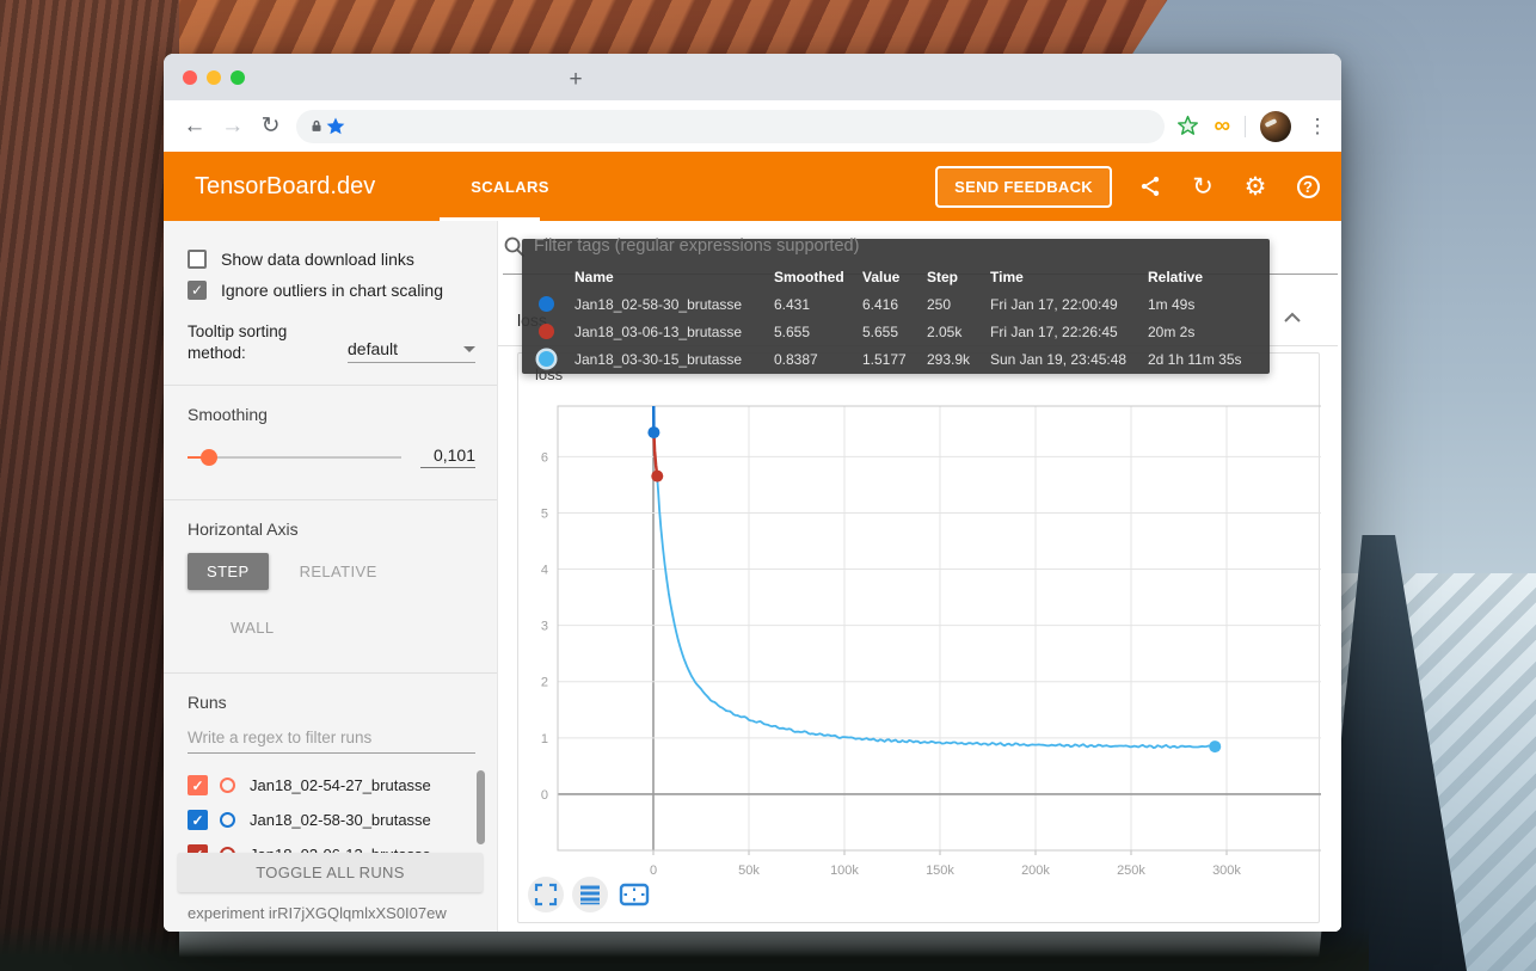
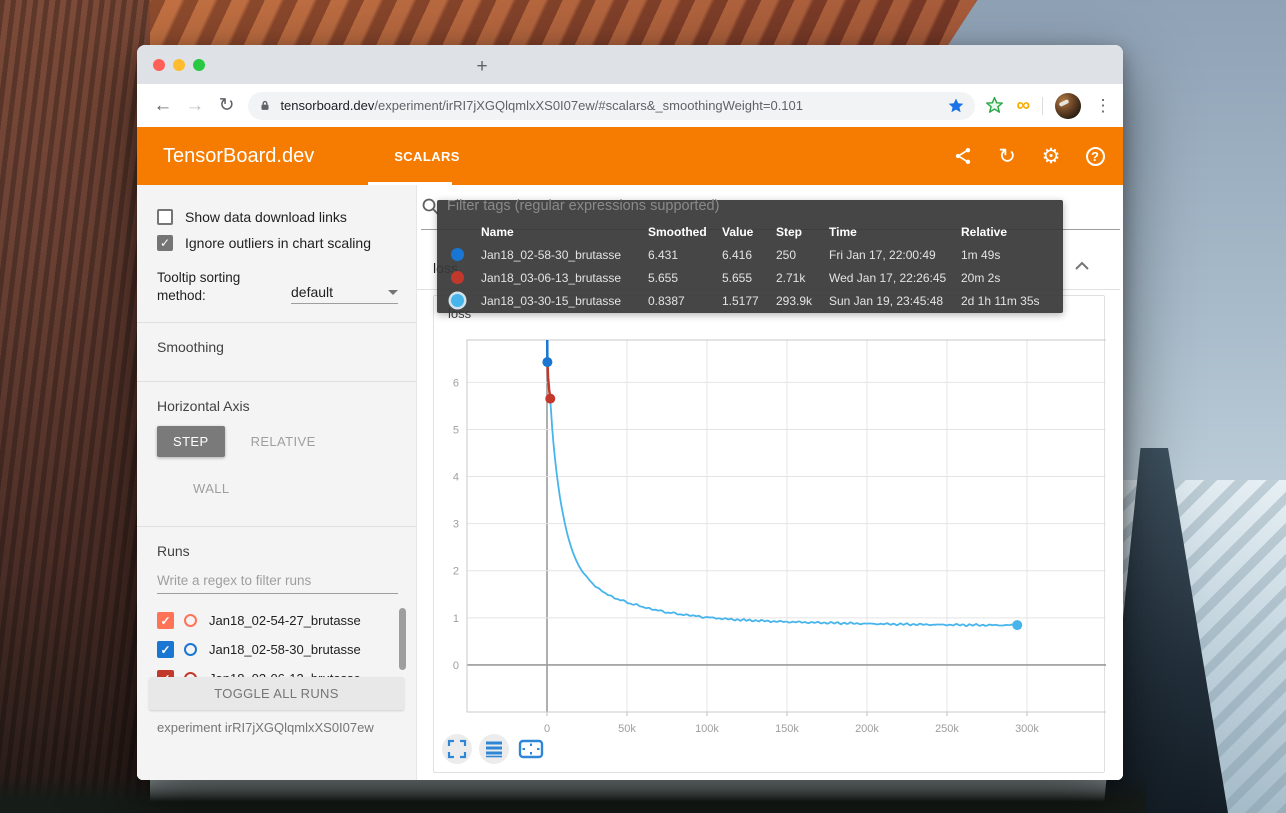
  +
  ←
  →
  ↻
+ tensorboard.dev/experiment/irRI7jXGQlqmlxXS0I07ew/#scalars&_smoothingWeight=0.101
  ∞
  ⋮
  TensorBoard.dev
  SCALARS
- SEND FEEDBACK
  ↻
  ⚙
  ?
  Show data download links
  ✓
  Ignore outliers in chart scaling
  Tooltip sorting method:
  default
  Smoothing
- 0,101
  Horizontal Axis
  STEP
  RELATIVE
  WALL
  Runs
  Write a regex to filter runs
  ✓
  Jan18_02-54-27_brutasse
  ✓
  Jan18_02-58-30_brutasse
  TOGGLE ALL RUNS
  experiment irRI7jXGQlqmlxXS0I07ew
  Filter tags (regular expressions supported)
  loss
  0
  50k
  100k
  150k
  200k
  250k
  300k
  0
  1
  2
  3
  4
  5
  6
  Name
  Smoothed
  Value
  Step
  Time
  Relative
  Jan18_02-58-30_brutasse
  6.431
  6.416
  250
  Fri Jan 17, 22:00:49
  1m 49s
  Jan18_03-06-13_brutasse
  5.655
  5.655
- 2.05k
+ 2.71k
- Fri Jan 17, 22:26:45
+ Wed Jan 17, 22:26:45
  20m 2s
  Jan18_03-30-15_brutasse
  0.8387
  1.5177
  293.9k
  Sun Jan 19, 23:45:48
  2d 1h 11m 35s
